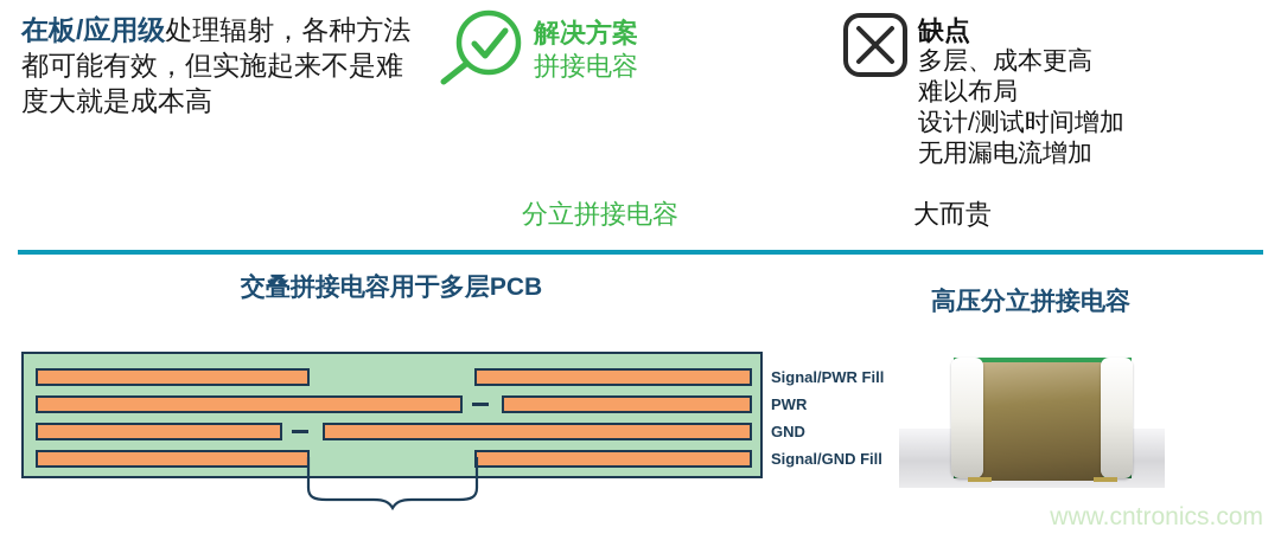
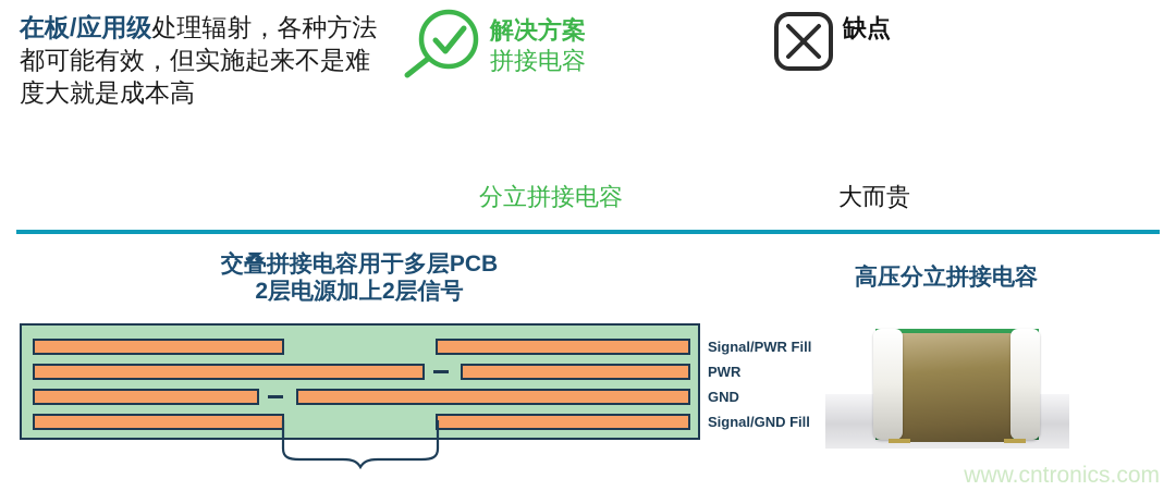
  在板/应用级处理辐射，各种方法
  都可能有效，但实施起来不是难
  度大就是成本高
  解决方案
  拼接电容
  分立拼接电容
  缺点
- 多层、成本更高
- 难以布局
- 设计/测试时间增加
- 无用漏电流增加
  大而贵
  交叠拼接电容用于多层PCB
+ 2层电源加上2层信号
  高压分立拼接电容
  Signal/PWR Fill
  PWR
  GND
  Signal/GND Fill
  www.cntronics.com
